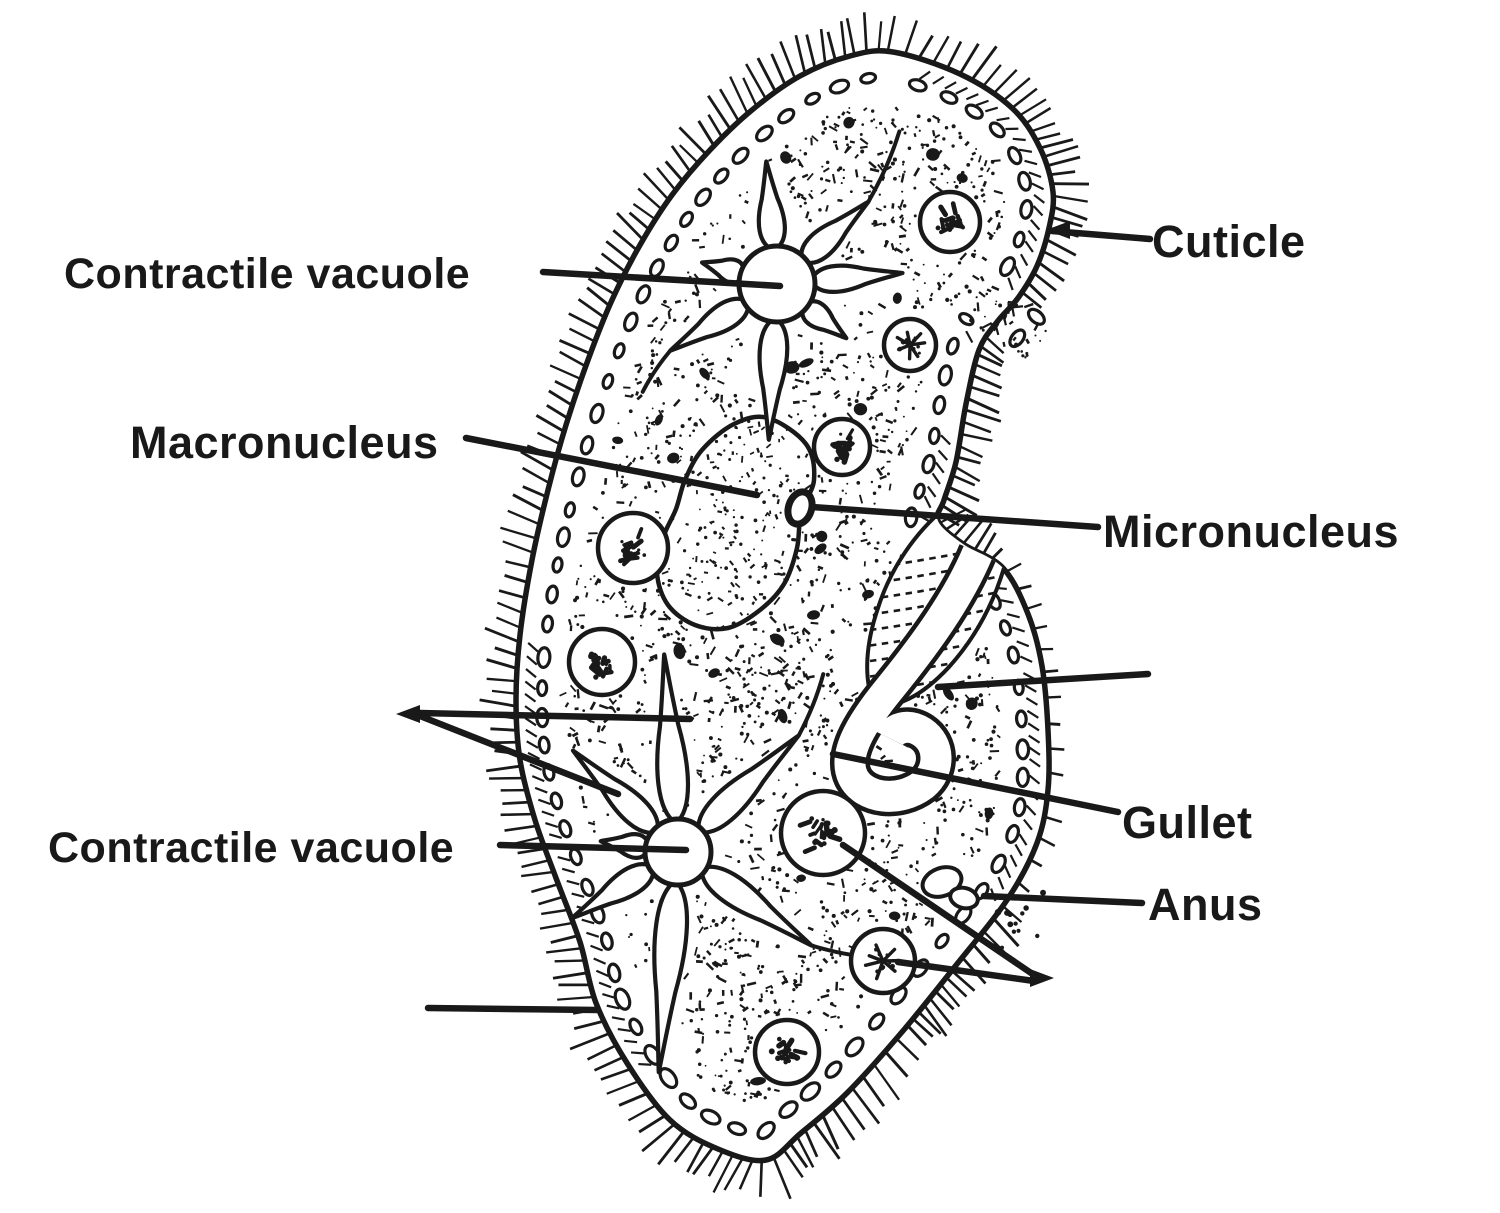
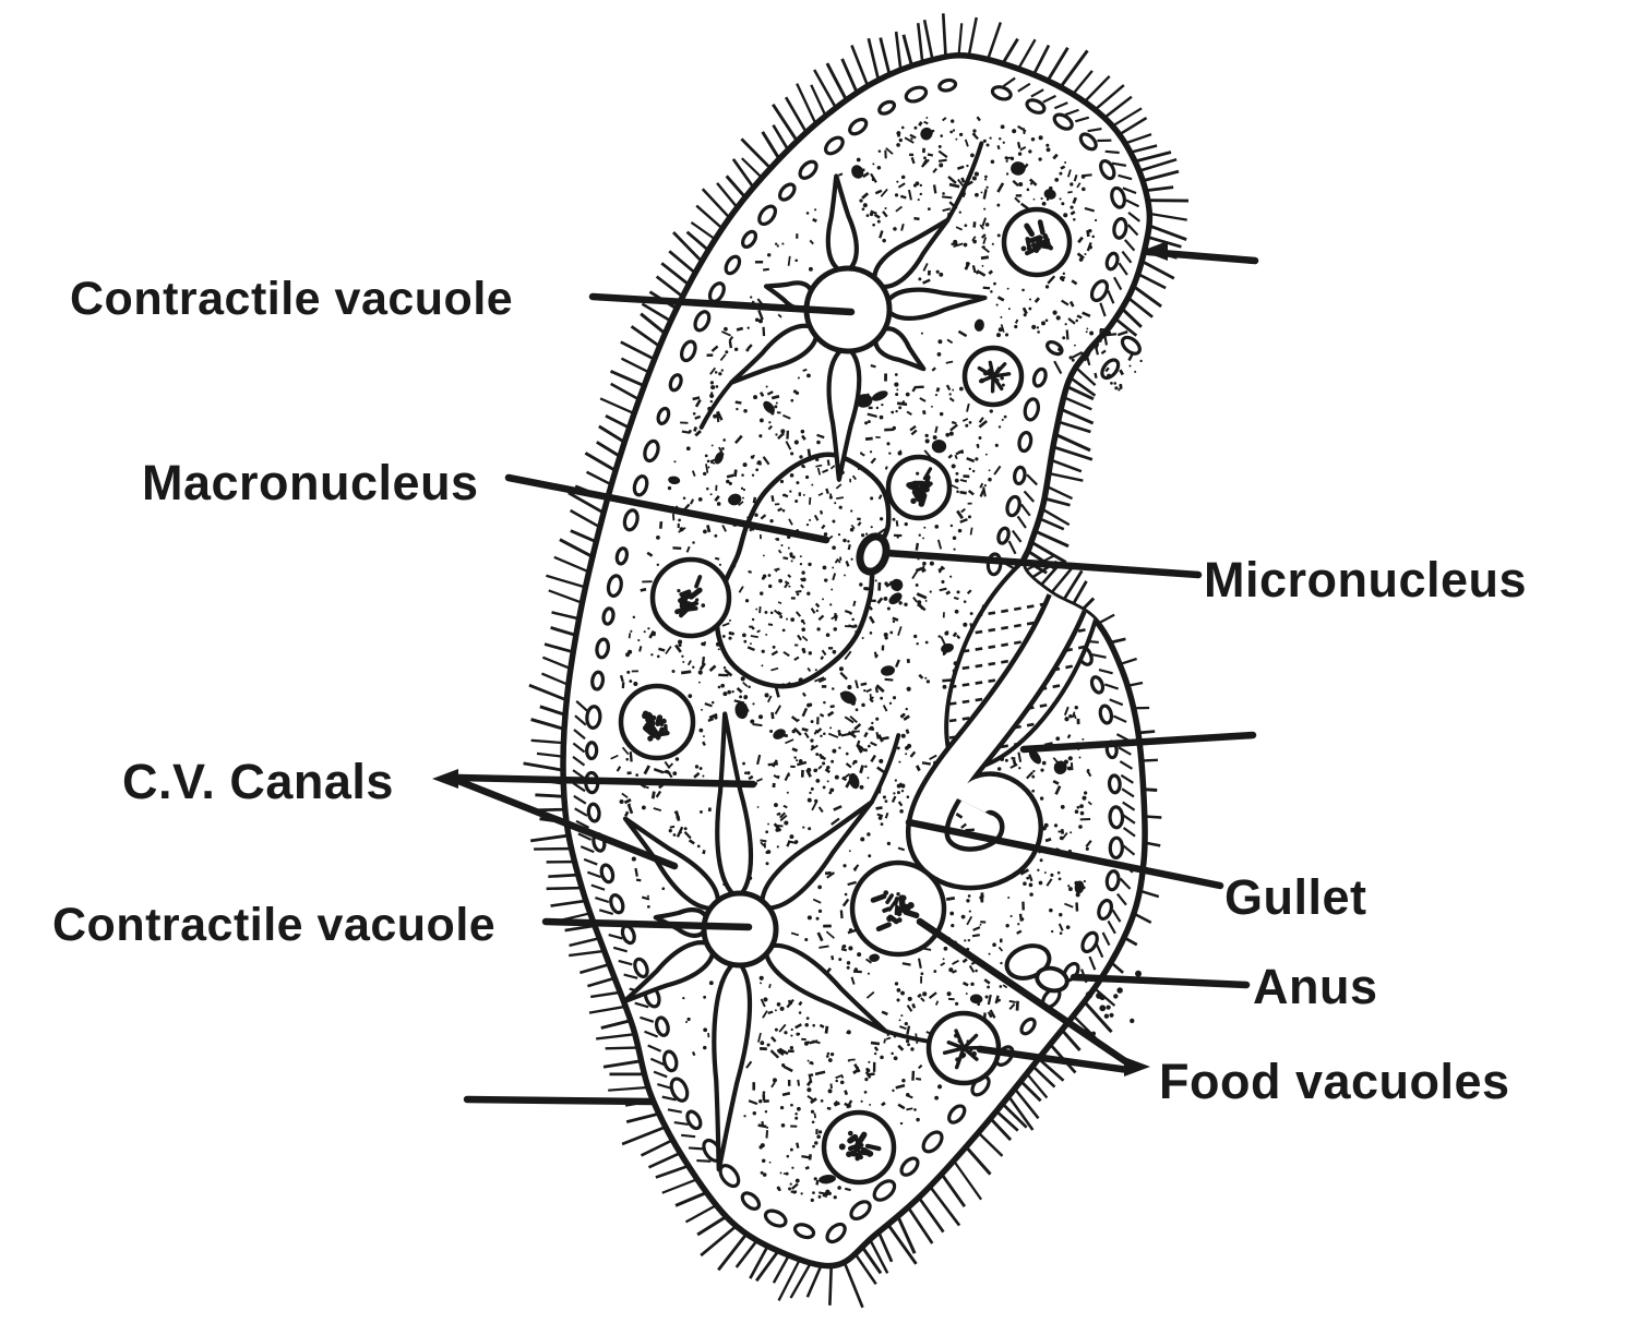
  Contractile vacuole
  Macronucleus
+ C.V. Canals
  Contractile vacuole
- Cuticle
  Micronucleus
  Gullet
  Anus
+ Food vacuoles
